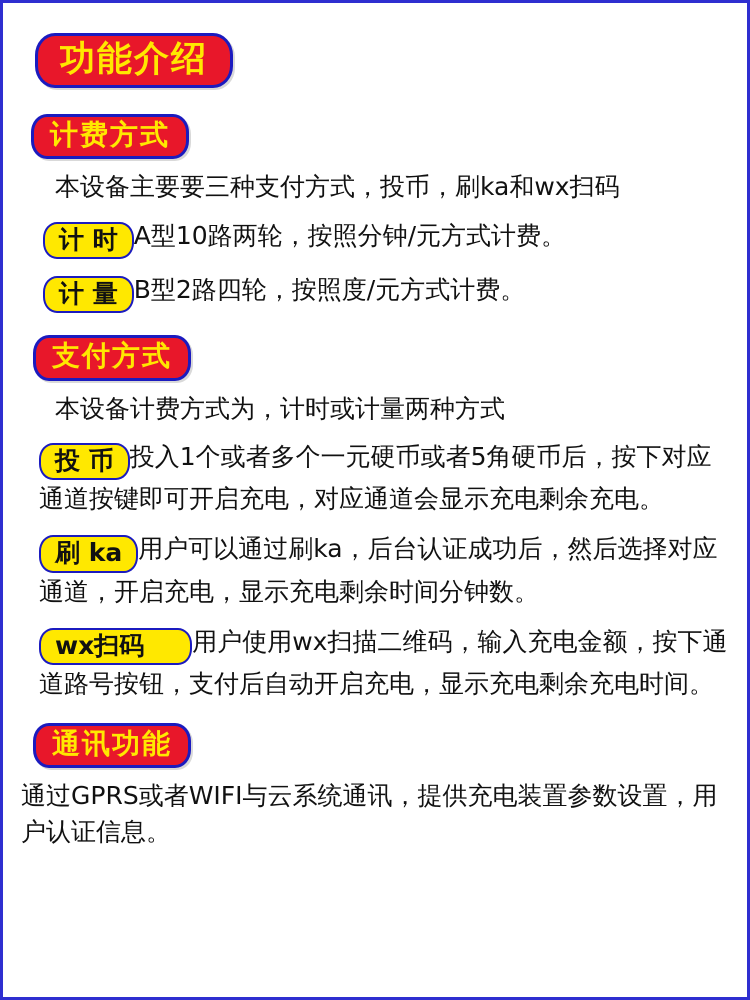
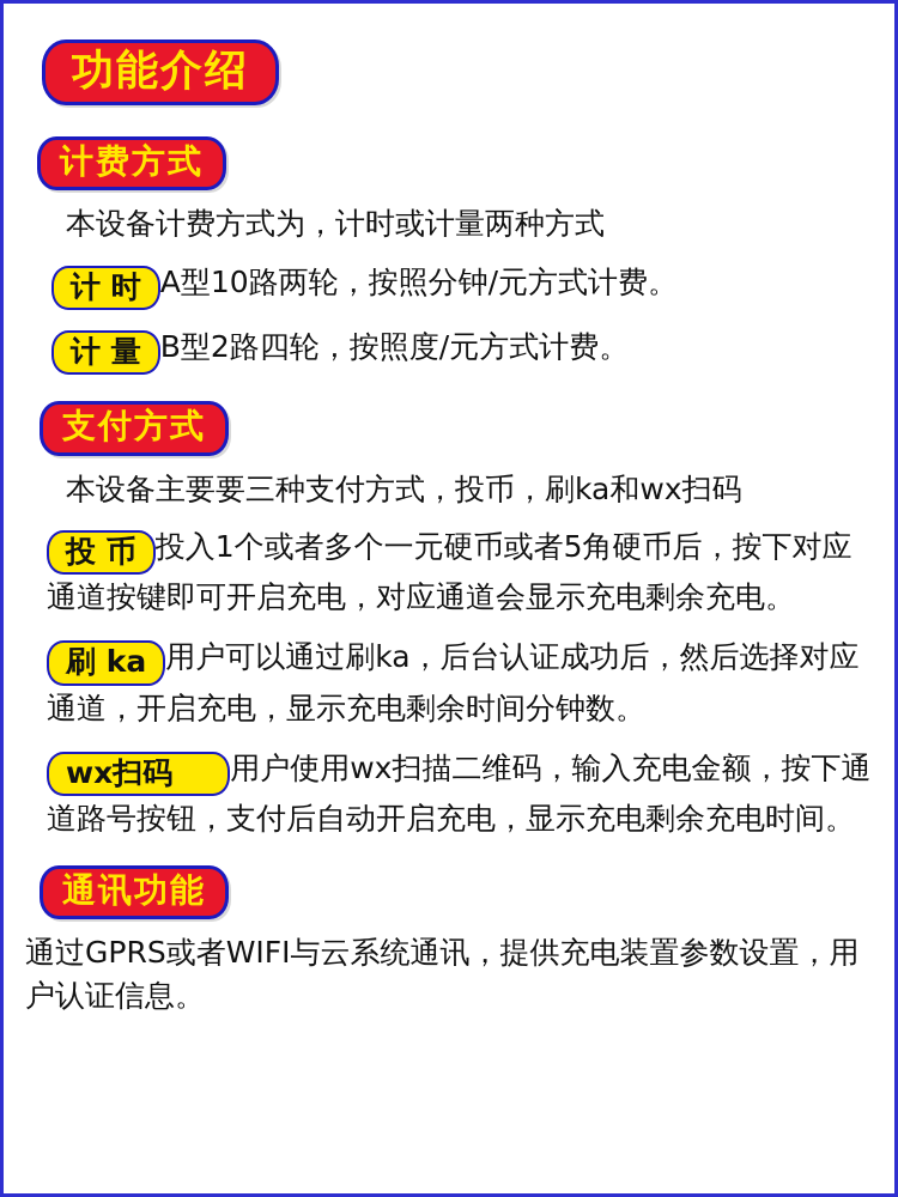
  功能介绍
  计费方式
- 本设备主要要三种支付方式，投币，刷ka和wx扫码
+ 本设备计费方式为，计时或计量两种方式
  计 时 A型10路两轮，按照分钟/元方式计费。
  计 量 B型2路四轮，按照度/元方式计费。
  支付方式
- 本设备计费方式为，计时或计量两种方式
+ 本设备主要要三种支付方式，投币，刷ka和wx扫码
  投 币 投入1个或者多个一元硬币或者5角硬币后，按下对应通道按键即可开启充电，对应通道会显示充电剩余充电。
  刷 ka 用户可以通过刷ka，后台认证成功后，然后选择对应通道，开启充电，显示充电剩余时间分钟数。
  wx扫码 用户使用wx扫描二维码，输入充电金额，按下通道路号按钮，支付后自动开启充电，显示充电剩余充电时间。
  通讯功能
  通过GPRS或者WIFI与云系统通讯，提供充电装置参数设置，用户认证信息。
